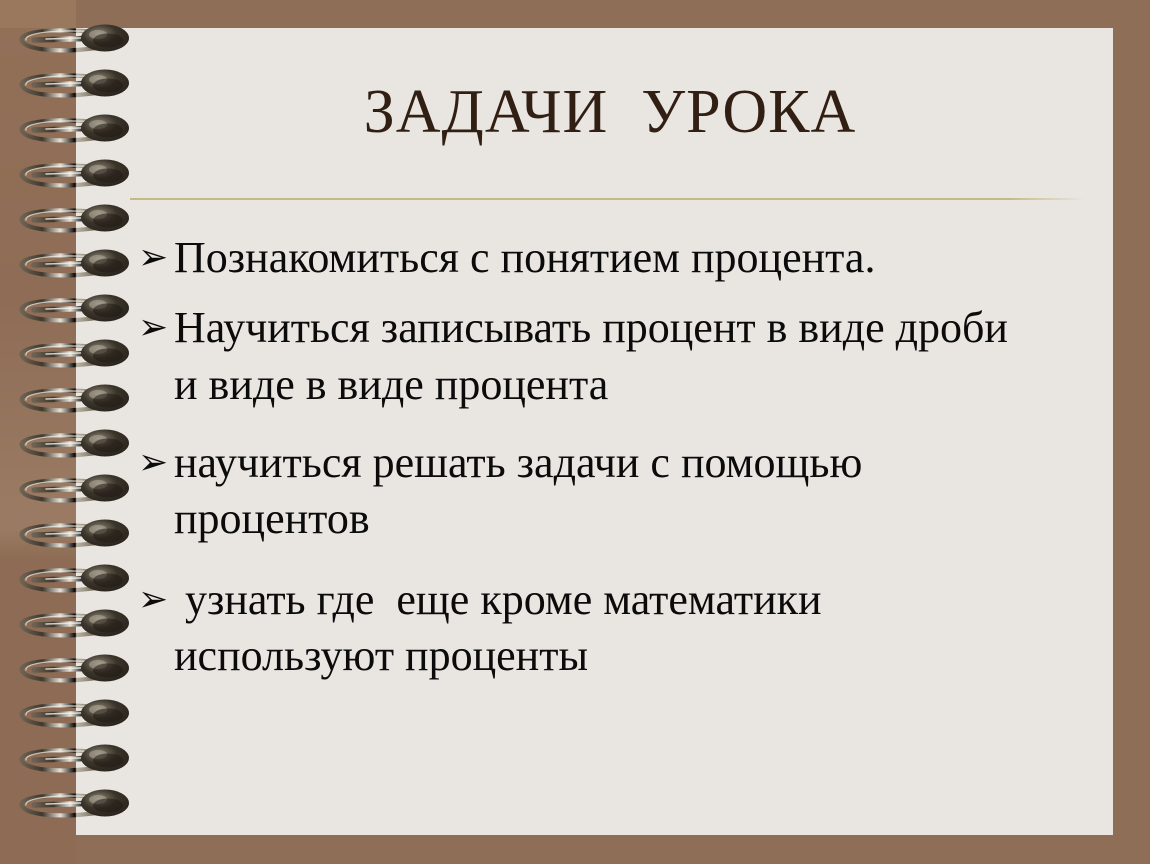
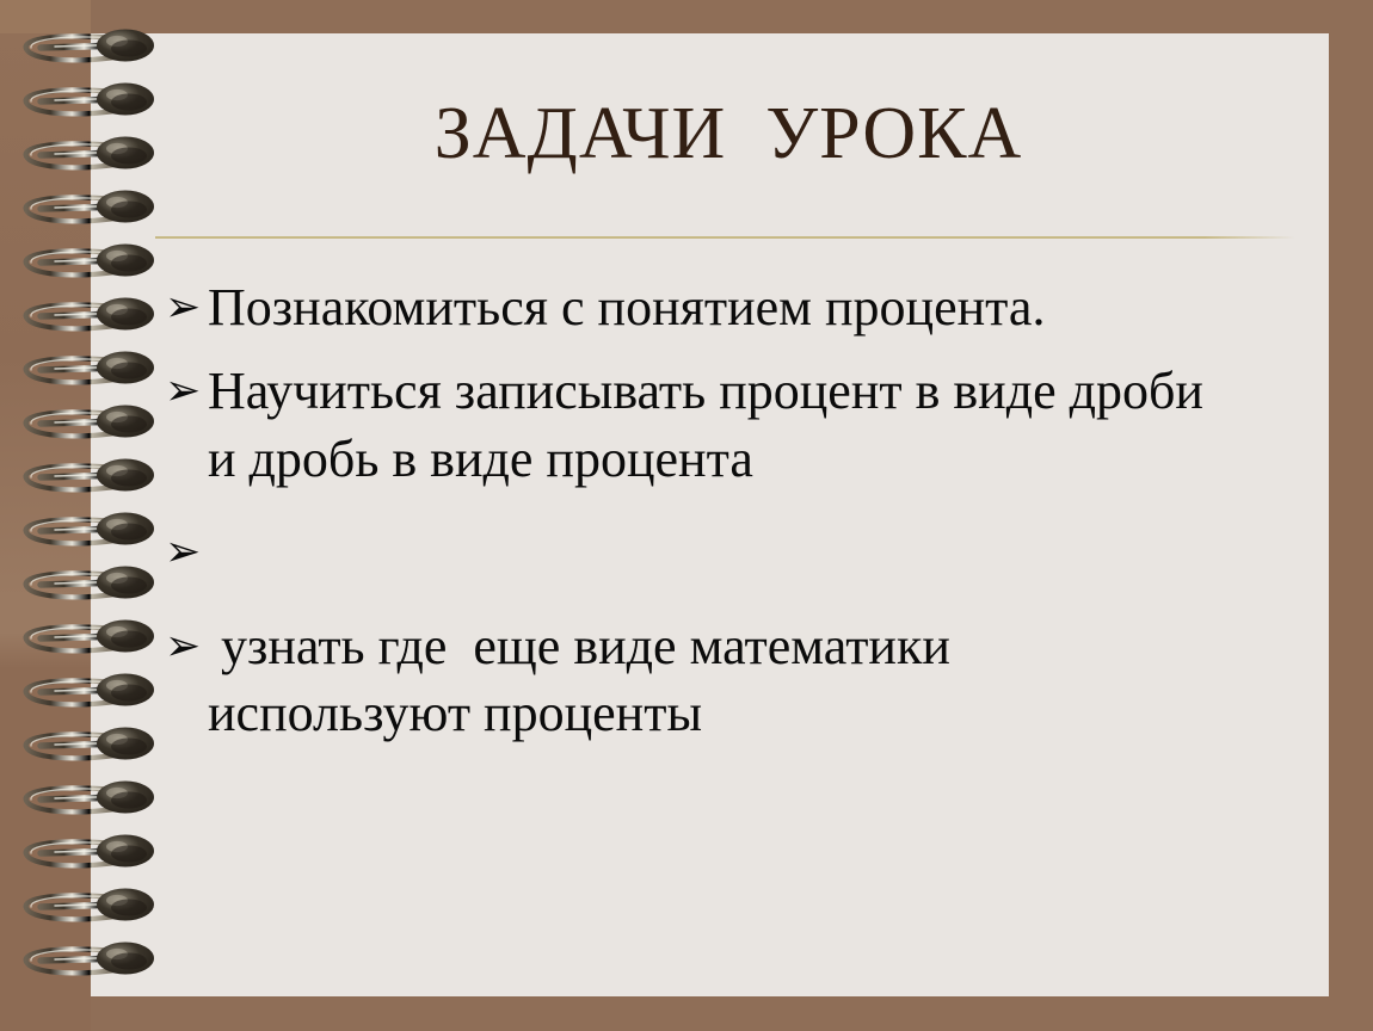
  ЗАДАЧИ УРОКА
  ➢
  Познакомиться с понятием процента.
  ➢
- Научиться записывать процент в виде дроби и виде в виде процента
+ Научиться записывать процент в виде дроби и дробь в виде процента
  ➢
- научиться решать задачи с помощью процентов
  ➢
- узнать где еще кроме математики используют проценты
+ узнать где еще виде математики используют проценты
